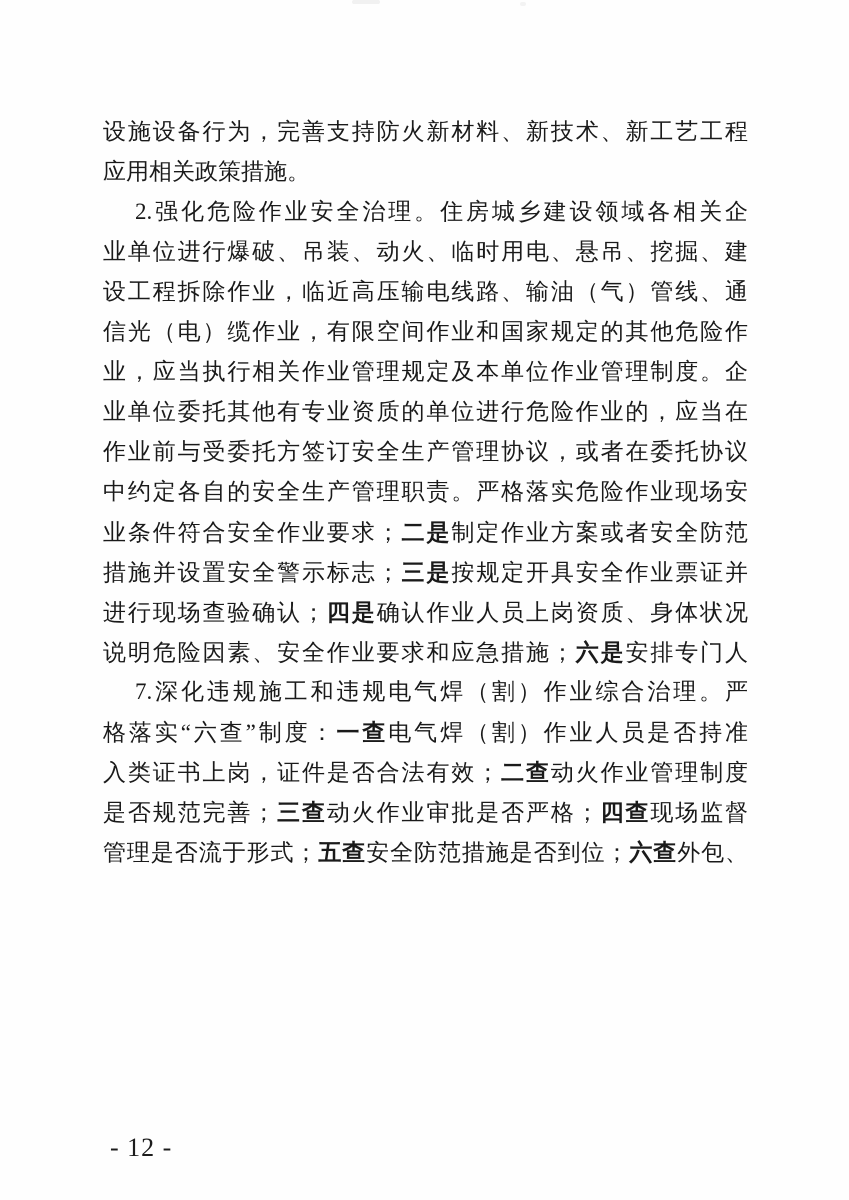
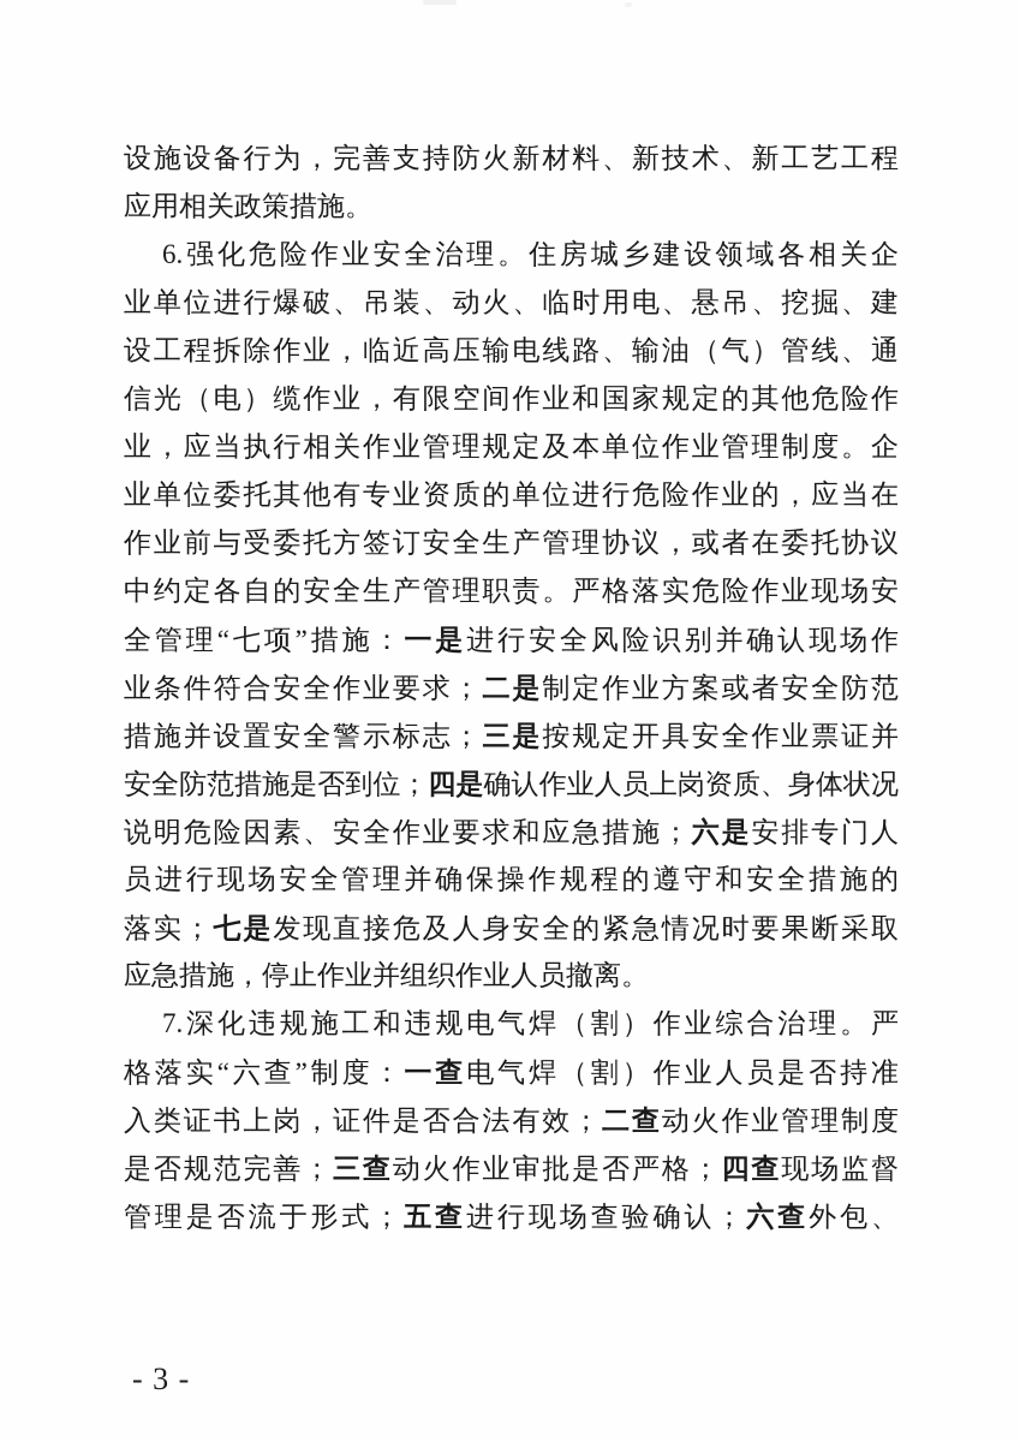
  设施设备行为，完善支持防火新材料、新技术、新工艺工程
  应用相关政策措施。
- 2.强化危险作业安全治理。住房城乡建设领域各相关企
+ 6.强化危险作业安全治理。住房城乡建设领域各相关企
  业单位进行爆破、吊装、动火、临时用电、悬吊、挖掘、建
  设工程拆除作业，临近高压输电线路、输油（气）管线、通
  信光（电）缆作业，有限空间作业和国家规定的其他危险作
  业，应当执行相关作业管理规定及本单位作业管理制度。企
  业单位委托其他有专业资质的单位进行危险作业的，应当在
  作业前与受委托方签订安全生产管理协议，或者在委托协议
  中约定各自的安全生产管理职责。严格落实危险作业现场安
+ 全管理“七项”措施：一是进行安全风险识别并确认现场作
  业条件符合安全作业要求；二是制定作业方案或者安全防范
  措施并设置安全警示标志；三是按规定开具安全作业票证并
- 进行现场查验确认；四是确认作业人员上岗资质、身体状况
+ 安全防范措施是否到位；四是确认作业人员上岗资质、身体状况
  说明危险因素、安全作业要求和应急措施；六是安排专门人
+ 员进行现场安全管理并确保操作规程的遵守和安全措施的
+ 落实；七是发现直接危及人身安全的紧急情况时要果断采取
+ 应急措施，停止作业并组织作业人员撤离。
  7.深化违规施工和违规电气焊（割）作业综合治理。严
  格落实“六查”制度：一查电气焊（割）作业人员是否持准
  入类证书上岗，证件是否合法有效；二查动火作业管理制度
  是否规范完善；三查动火作业审批是否严格；四查现场监督
- 管理是否流于形式；五查安全防范措施是否到位；六查外包、
+ 管理是否流于形式；五查进行现场查验确认；六查外包、
- - 12 -
+ - 3 -
